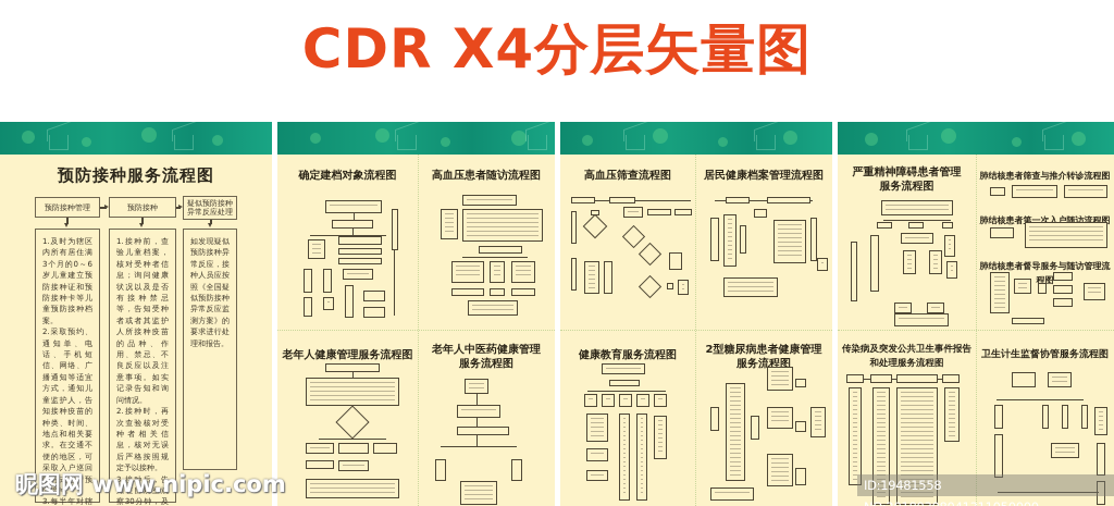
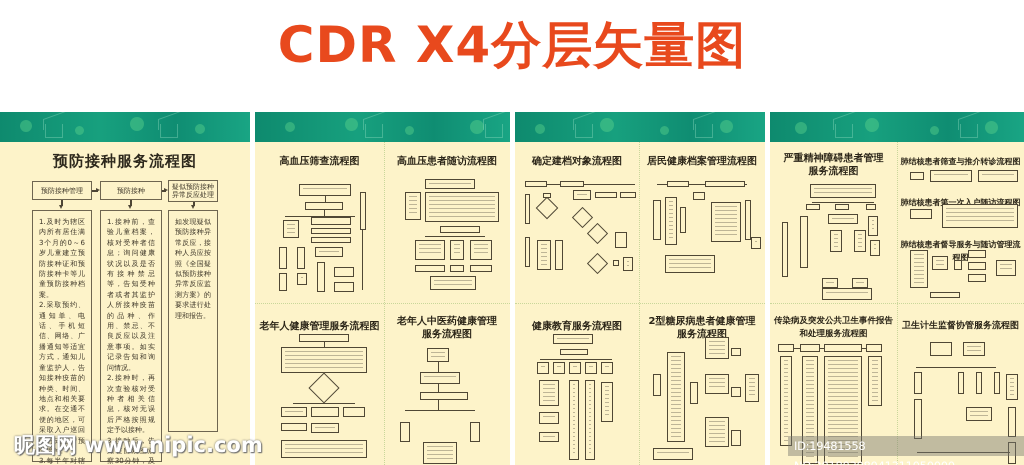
  CDR X4分层矢量图
  预防接种服务流程图
  预防接种管理
  预防接种
  疑似预防接种
  异常反应处理
  1.及时为辖区内所有居住满3个月的0～6岁儿童建立预防接种证和预防接种卡等儿童预防接种档案。
  2.采取预约、通知单、电话、手机短信、网络、广播通知等适宜方式，通知儿童监护人，告知接种疫苗的种类、时间、地点和相关要求。在交通不便的地区，可采取入户巡回的方式进行预防接种。
  1.接种前，查验儿童档案，核对受种者信息；询问健康状况以及是否有接种禁忌等，告知受种者或者其监护人所接种疫苗的品种、作用、禁忌、不良反应以及注意事项。如实记录告知和询问情况。
  2.接种时，再次查验核对受种者相关信息，核对无误后严格按照规定予以接种。
  如发现疑似预防接种异常反应，接种人员应按照《全国疑似预防接种异常反应监测方案》的要求进行处理和报告。
- 确定建档对象流程图
+ 高血压筛查流程图
  高血压患者随访流程图
  老年人健康管理服务流程图
  老年人中医药健康管理
  服务流程图
- 高血压筛查流程图
+ 确定建档对象流程图
  居民健康档案管理流程图
  健康教育服务流程图
  2型糖尿病患者健康管理
  服务流程图
  严重精神障碍患者管理
  服务流程图
  肺结核患者筛查与推介转诊流程图
  肺结核患者第一次入户随访流程图
  肺结核患者督导服务与随访管理流程图
  传染病及突发公共卫生事件报告
  和处理服务流程图
  卫生计生监督协管服务流程图
  昵图网 www.nipic.com
